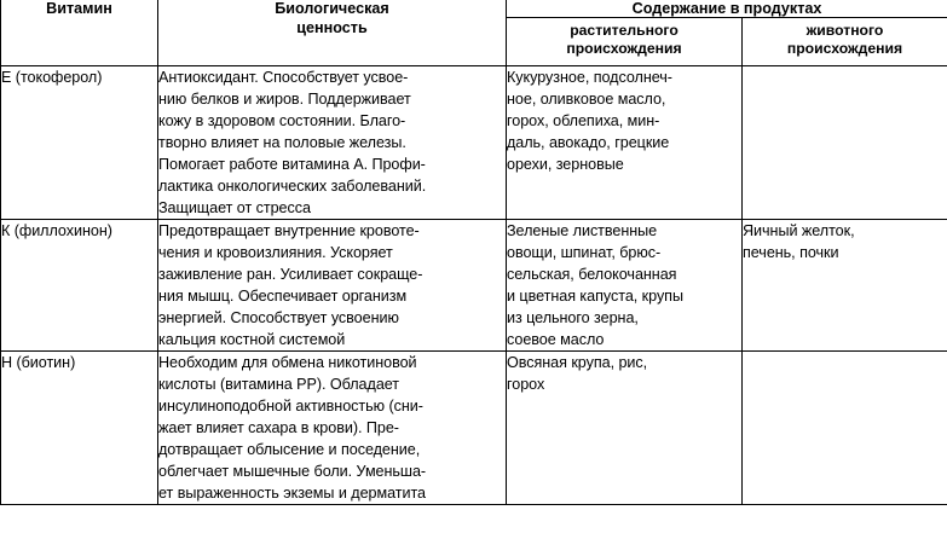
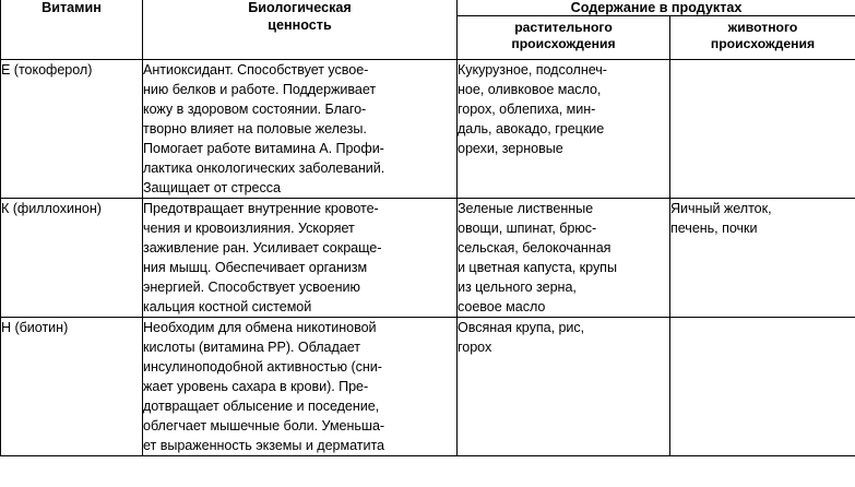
  Витамин	Биологическая ценность	Содержание в продуктах
  растительного происхождения	животного происхождения
- Е (токоферол)	Антиоксидант. Способствует усвое-нию белков и жиров. Поддерживаеткожу в здоровом состоянии. Благо-творно влияет на половые железы.Помогает работе витамина А. Профи-лактика онкологических заболеваний.Защищает от стресса	Кукурузное, подсолнеч-ное, оливковое масло,горох, облепиха, мин-даль, авокадо, грецкиеорехи, зерновые
+ Е (токоферол)	Антиоксидант. Способствует усвое-нию белков и работе. Поддерживаеткожу в здоровом состоянии. Благо-творно влияет на половые железы.Помогает работе витамина А. Профи-лактика онкологических заболеваний.Защищает от стресса	Кукурузное, подсолнеч-ное, оливковое масло,горох, облепиха, мин-даль, авокадо, грецкиеорехи, зерновые
  К (филлохинон)	Предотвращает внутренние кровоте-чения и кровоизлияния. Ускоряетзаживление ран. Усиливает сокраще-ния мышц. Обеспечивает организмэнергией. Способствует усвоениюкальция костной системой	Зеленые лиственныеовощи, шпинат, брюс-сельская, белокочаннаяи цветная капуста, крупыиз цельного зерна,соевое масло	Яичный желток,печень, почки
- Н (биотин)	Необходим для обмена никотиновойкислоты (витамина РР). Обладаетинсулиноподобной активностью (сни-жает влияет сахара в крови). Пре-дотвращает облысение и поседение,облегчает мышечные боли. Уменьша-ет выраженность экземы и дерматита	Овсяная крупа, рис,горох
+ Н (биотин)	Необходим для обмена никотиновойкислоты (витамина РР). Обладаетинсулиноподобной активностью (сни-жает уровень сахара в крови). Пре-дотвращает облысение и поседение,облегчает мышечные боли. Уменьша-ет выраженность экземы и дерматита	Овсяная крупа, рис,горох
